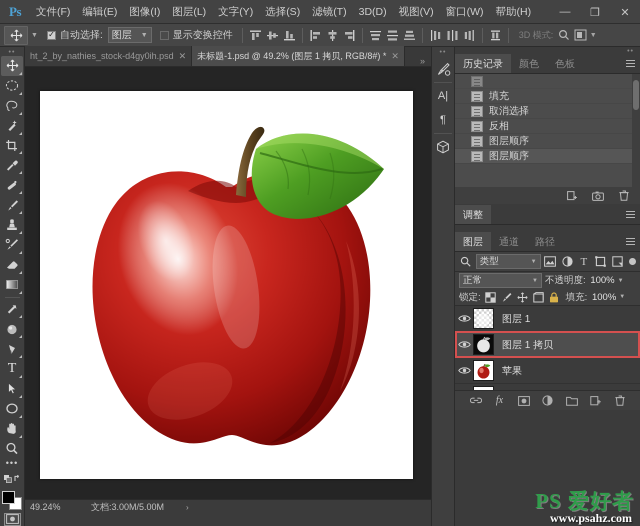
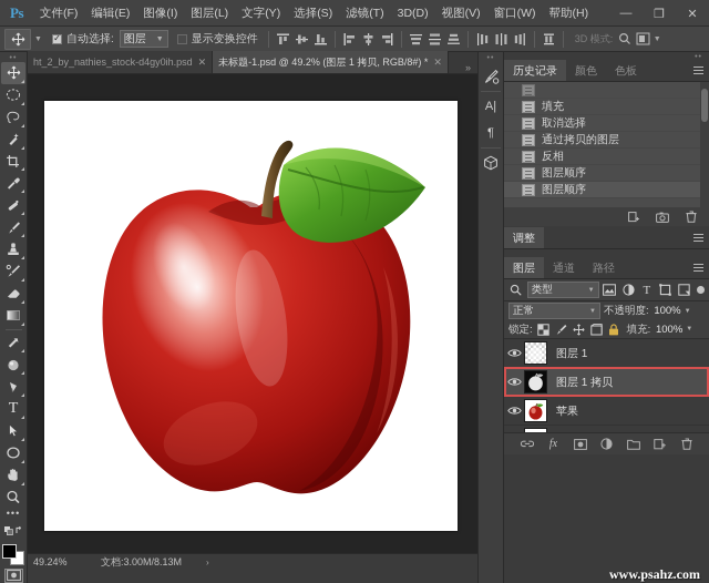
  Ps
  文件(F)
  编辑(E)
  图像(I)
  图层(L)
  文字(Y)
  选择(S)
  滤镜(T)
  3D(D)
  视图(V)
  窗口(W)
  帮助(H)
  —
  ❐
  ✕
  ✓
  自动选择:
  图层
  显示变换控件
  3D 模式:
  T
  •••
  ht_2_by_nathies_stock-d4gy0ih.psd
  ✕
  未标题-1.psd @ 49.2% (图层 1 拷贝, RGB/8#) *
  ✕
  »
  49.24%
- 文档:3.00M/5.00M
+ 文档:3.00M/8.13M
  ›
  A|
  ¶
  历史记录
  颜色
  色板
  填充
  取消选择
+ 通过拷贝的图层
  反相
  图层顺序
  图层顺序
  调整
  图层
  通道
  路径
  类型
  T
  正常
  不透明度:
  100%
  锁定:
  填充:
  100%
  图层 1
  图层 1 拷贝
  苹果
  fx
- PS 爱好者
  www.psahz.com
